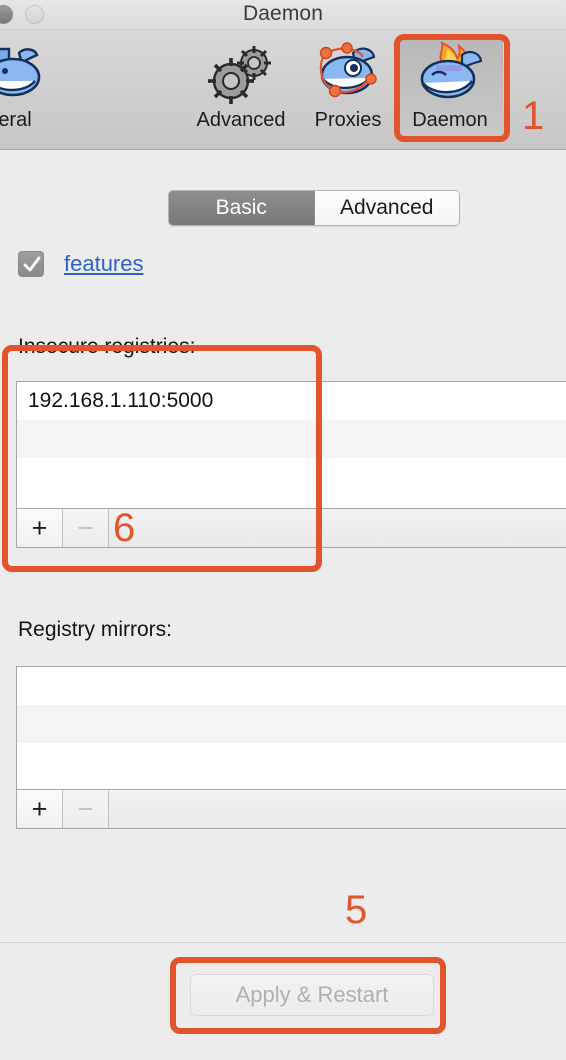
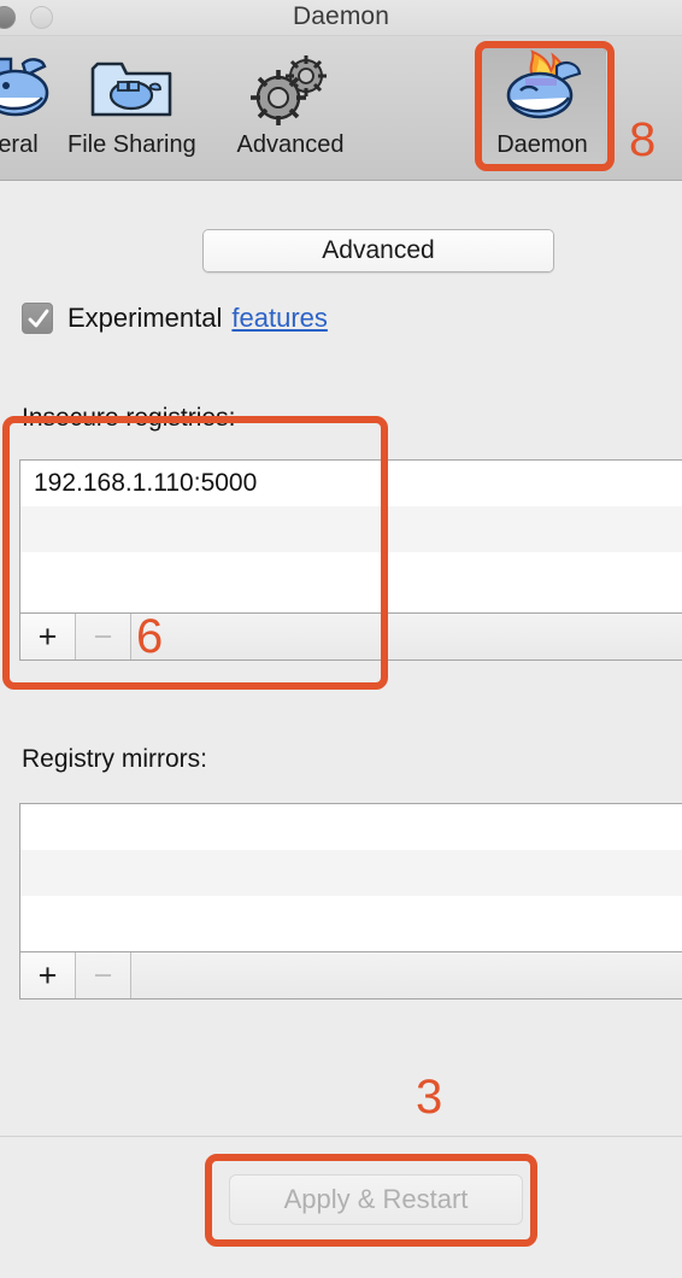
  Daemon
  eral
+ File Sharing
  Advanced
- Proxies
  Daemon
- Basic
  Advanced
+ Experimental
  features
  Insecure registries:
  192.168.1.110:5000
  +
  −
  Registry mirrors:
  +
  −
  Apply & Restart
- 1
+ 8
  6
- 5
+ 3
